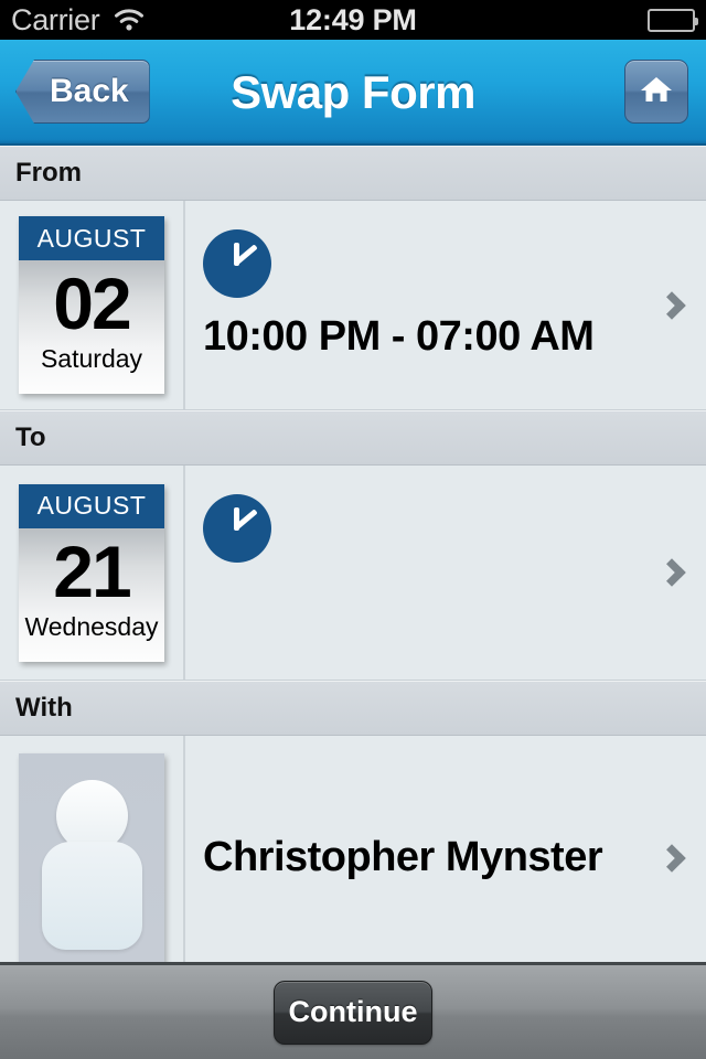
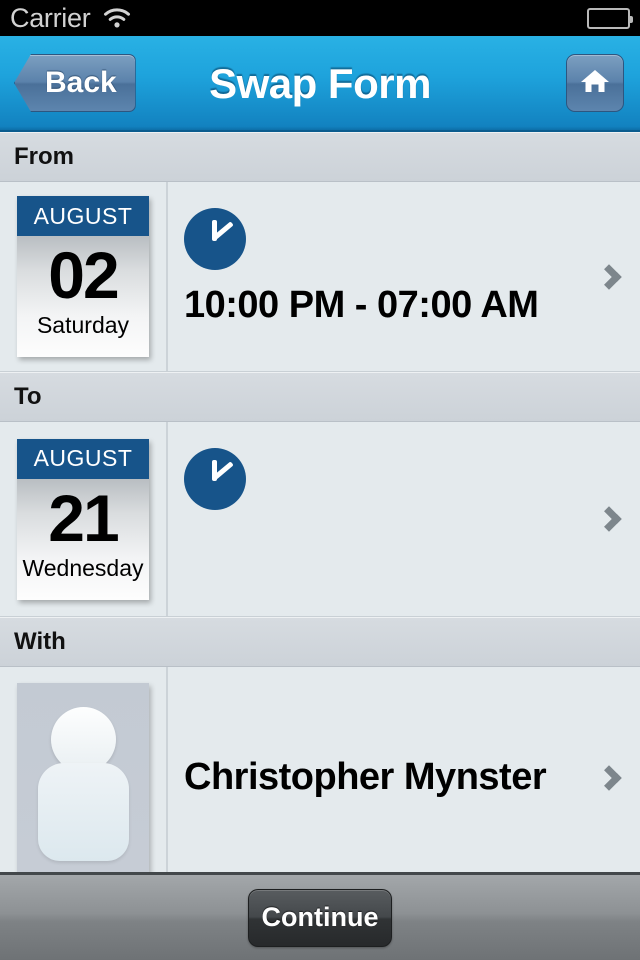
  Carrier
- 12:49 PM
  Back
  Swap Form
  From
  AUGUST
  02
  Saturday
  10:00 PM - 07:00 AM
  To
  AUGUST
  21
  Wednesday
  With
  Christopher Mynster
  Continue
